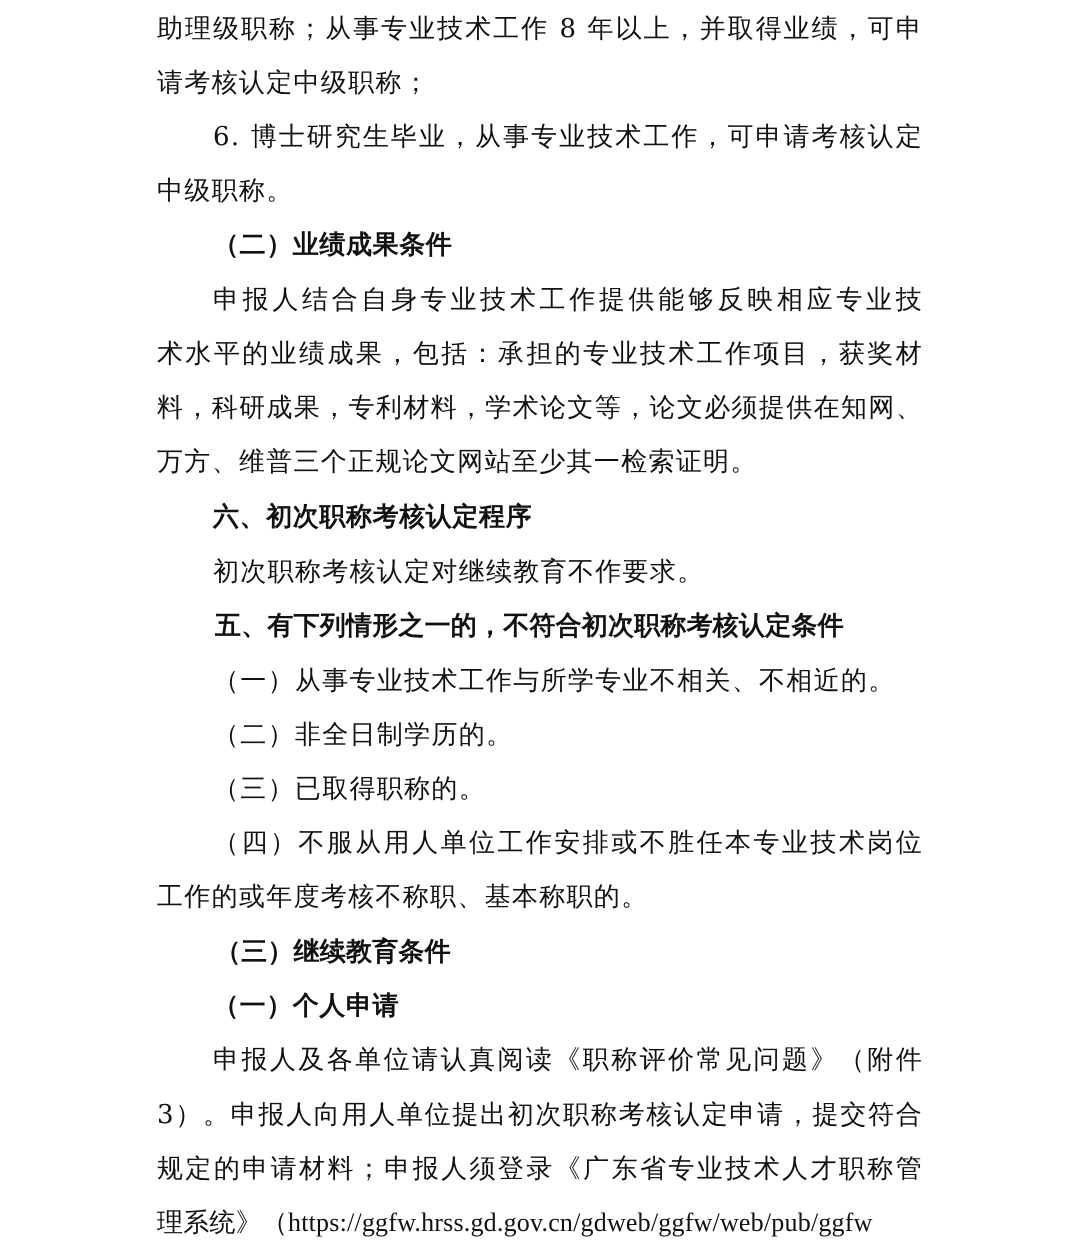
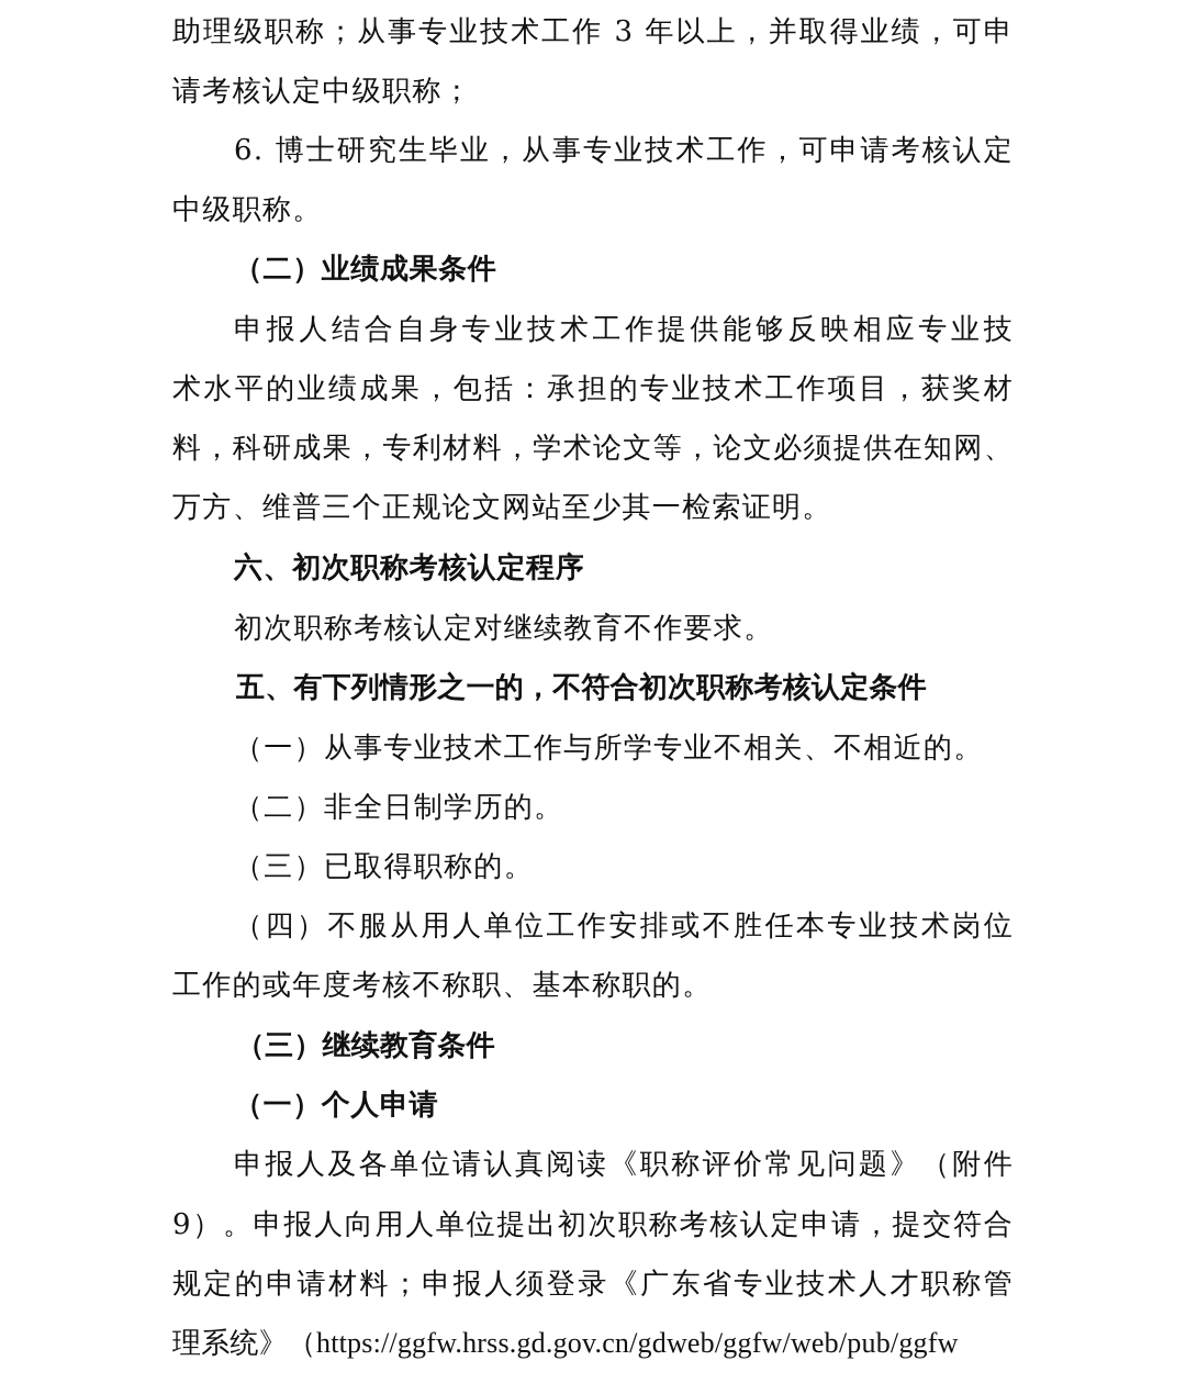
- 助理级职称；从事专业技术工作 8 年以上，并取得业绩，可申
+ 助理级职称；从事专业技术工作 3 年以上，并取得业绩，可申
  请考核认定中级职称；
  6. 博士研究生毕业，从事专业技术工作，可申请考核认定
  中级职称。
  （二）业绩成果条件
  申报人结合自身专业技术工作提供能够反映相应专业技
  术水平的业绩成果，包括：承担的专业技术工作项目，获奖材
  料，科研成果，专利材料，学术论文等，论文必须提供在知网、
  万方、维普三个正规论文网站至少其一检索证明。
  六、初次职称考核认定程序
  初次职称考核认定对继续教育不作要求。
  五、有下列情形之一的，不符合初次职称考核认定条件
  （一）从事专业技术工作与所学专业不相关、不相近的。
  （二）非全日制学历的。
  （三）已取得职称的。
  （四）不服从用人单位工作安排或不胜任本专业技术岗位
  工作的或年度考核不称职、基本称职的。
  （三）继续教育条件
  （一）个人申请
  申报人及各单位请认真阅读《职称评价常见问题》（附件
- 3）。申报人向用人单位提出初次职称考核认定申请，提交符合
+ 9）。申报人向用人单位提出初次职称考核认定申请，提交符合
  规定的申请材料；申报人须登录《广东省专业技术人才职称管
  理系统》（https://ggfw.hrss.gd.gov.cn/gdweb/ggfw/web/pub/ggfw
